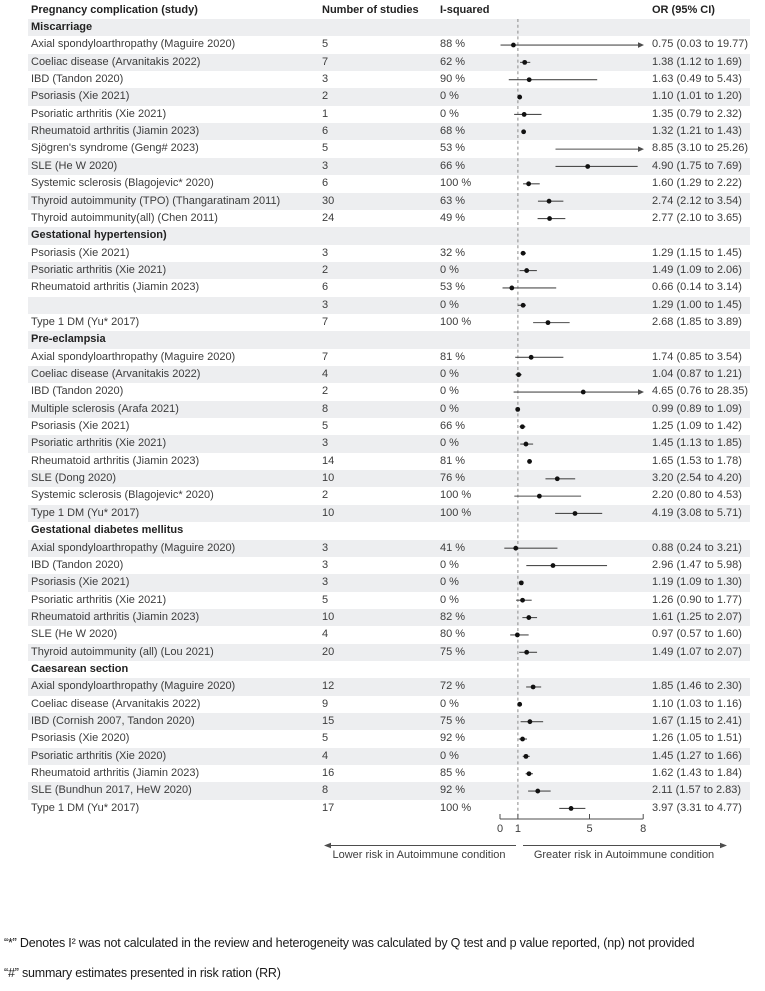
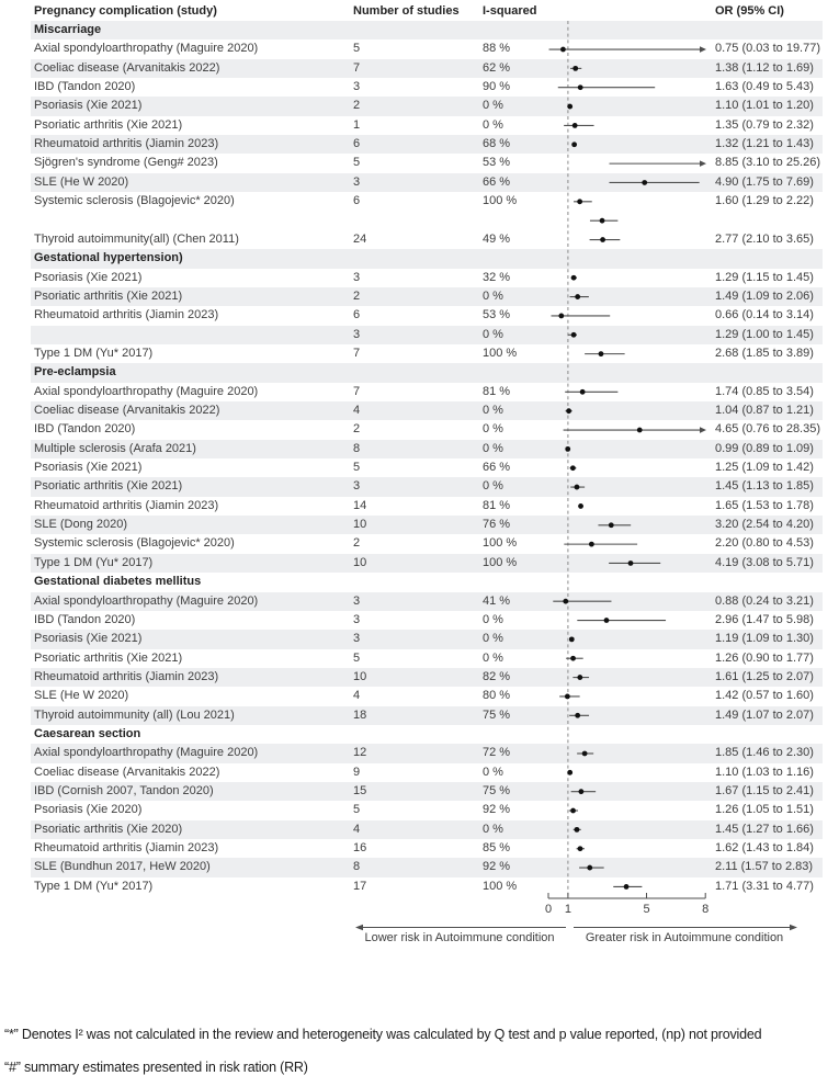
  Pregnancy complication (study)
  Number of studies
  I-squared
  OR (95% CI)
  Miscarriage
  Axial spondyloarthropathy (Maguire 2020)
  5
  88 %
  0.75 (0.03 to 19.77)
  Coeliac disease (Arvanitakis 2022)
  7
  62 %
  1.38 (1.12 to 1.69)
  IBD (Tandon 2020)
  3
  90 %
  1.63 (0.49 to 5.43)
  Psoriasis (Xie 2021)
  2
  0 %
  1.10 (1.01 to 1.20)
  Psoriatic arthritis (Xie 2021)
  1
  0 %
  1.35 (0.79 to 2.32)
  Rheumatoid arthritis (Jiamin 2023)
  6
  68 %
  1.32 (1.21 to 1.43)
  Sjögren's syndrome (Geng# 2023)
  5
  53 %
  8.85 (3.10 to 25.26)
  SLE (He W 2020)
  3
  66 %
  4.90 (1.75 to 7.69)
  Systemic sclerosis (Blagojevic* 2020)
  6
  100 %
  1.60 (1.29 to 2.22)
- Thyroid autoimmunity (TPO) (Thangaratinam 2011)
- 30
- 63 %
- 2.74 (2.12 to 3.54)
  Thyroid autoimmunity(all) (Chen 2011)
  24
  49 %
  2.77 (2.10 to 3.65)
  Gestational hypertension)
  Psoriasis (Xie 2021)
  3
  32 %
  1.29 (1.15 to 1.45)
  Psoriatic arthritis (Xie 2021)
  2
  0 %
  1.49 (1.09 to 2.06)
  Rheumatoid arthritis (Jiamin 2023)
  6
  53 %
  0.66 (0.14 to 3.14)
  3
  0 %
  1.29 (1.00 to 1.45)
  Type 1 DM (Yu* 2017)
  7
  100 %
  2.68 (1.85 to 3.89)
  Pre-eclampsia
  Axial spondyloarthropathy (Maguire 2020)
  7
  81 %
  1.74 (0.85 to 3.54)
  Coeliac disease (Arvanitakis 2022)
  4
  0 %
  1.04 (0.87 to 1.21)
  IBD (Tandon 2020)
  2
  0 %
  4.65 (0.76 to 28.35)
  Multiple sclerosis (Arafa 2021)
  8
  0 %
  0.99 (0.89 to 1.09)
  Psoriasis (Xie 2021)
  5
  66 %
  1.25 (1.09 to 1.42)
  Psoriatic arthritis (Xie 2021)
  3
  0 %
  1.45 (1.13 to 1.85)
  Rheumatoid arthritis (Jiamin 2023)
  14
  81 %
  1.65 (1.53 to 1.78)
  SLE (Dong 2020)
  10
  76 %
  3.20 (2.54 to 4.20)
  Systemic sclerosis (Blagojevic* 2020)
  2
  100 %
  2.20 (0.80 to 4.53)
  Type 1 DM (Yu* 2017)
  10
  100 %
  4.19 (3.08 to 5.71)
  Gestational diabetes mellitus
  Axial spondyloarthropathy (Maguire 2020)
  3
  41 %
  0.88 (0.24 to 3.21)
  IBD (Tandon 2020)
  3
  0 %
  2.96 (1.47 to 5.98)
  Psoriasis (Xie 2021)
  3
  0 %
  1.19 (1.09 to 1.30)
  Psoriatic arthritis (Xie 2021)
  5
  0 %
  1.26 (0.90 to 1.77)
  Rheumatoid arthritis (Jiamin 2023)
  10
  82 %
  1.61 (1.25 to 2.07)
  SLE (He W 2020)
  4
  80 %
- 0.97 (0.57 to 1.60)
+ 1.42 (0.57 to 1.60)
  Thyroid autoimmunity (all) (Lou 2021)
- 20
+ 18
  75 %
  1.49 (1.07 to 2.07)
  Caesarean section
  Axial spondyloarthropathy (Maguire 2020)
  12
  72 %
  1.85 (1.46 to 2.30)
  Coeliac disease (Arvanitakis 2022)
  9
  0 %
  1.10 (1.03 to 1.16)
  IBD (Cornish 2007, Tandon 2020)
  15
  75 %
  1.67 (1.15 to 2.41)
  Psoriasis (Xie 2020)
  5
  92 %
  1.26 (1.05 to 1.51)
  Psoriatic arthritis (Xie 2020)
  4
  0 %
  1.45 (1.27 to 1.66)
  Rheumatoid arthritis (Jiamin 2023)
  16
  85 %
  1.62 (1.43 to 1.84)
  SLE (Bundhun 2017, HeW 2020)
  8
  92 %
  2.11 (1.57 to 2.83)
  Type 1 DM (Yu* 2017)
  17
  100 %
- 3.97 (3.31 to 4.77)
+ 1.71 (3.31 to 4.77)
  0
  1
  5
  8
  Lower risk in Autoimmune condition
  Greater risk in Autoimmune condition
  “*” Denotes I² was not calculated in the review and heterogeneity was calculated by Q test and p value reported, (np) not provided
  “#” summary estimates presented in risk ration (RR)
